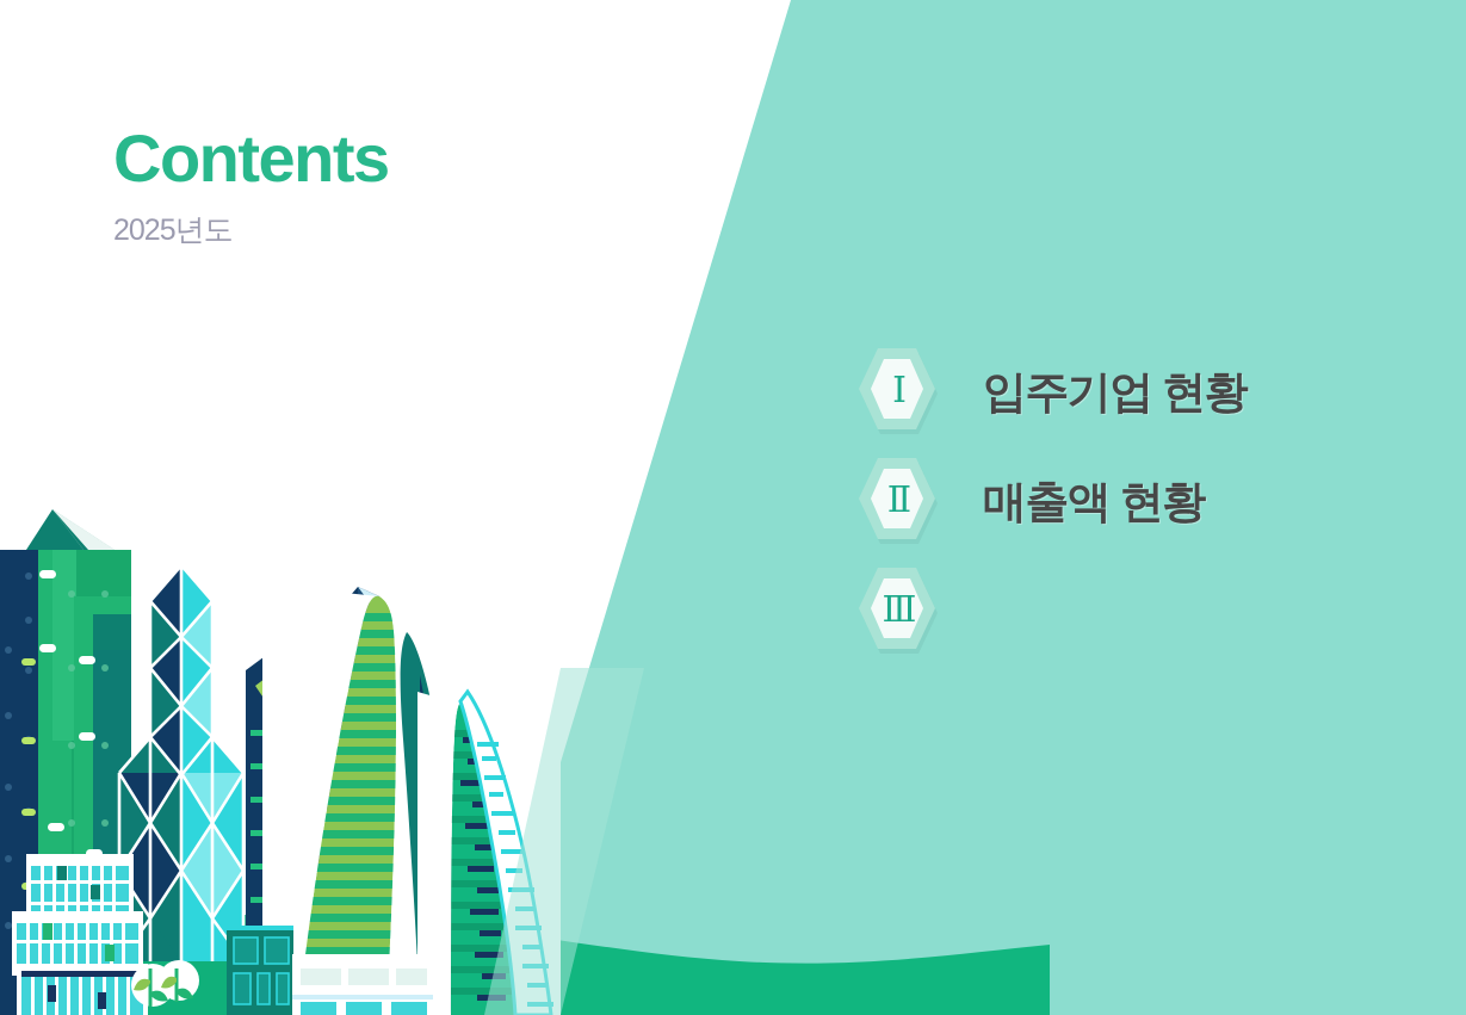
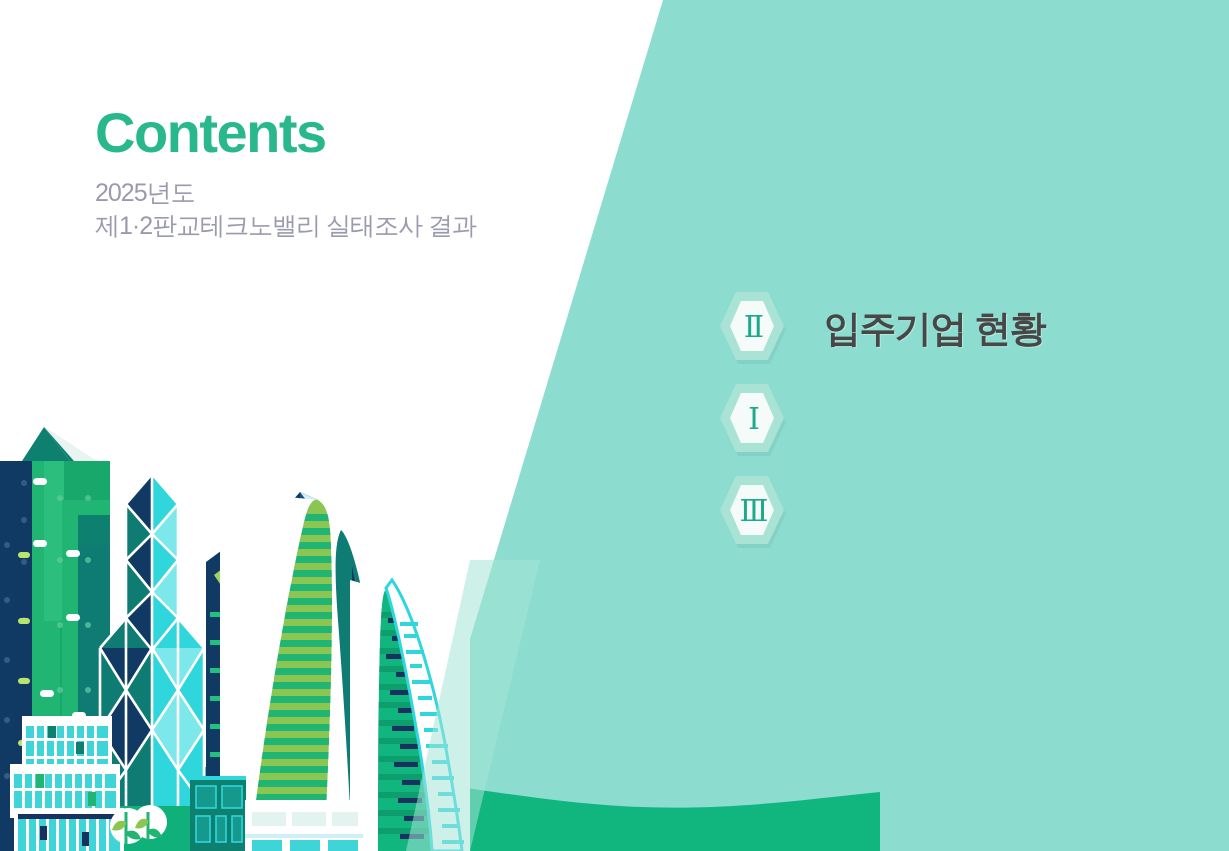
  Contents
  2025년도
+ 제1·2판교테크노밸리 실태조사 결과
- Ⅰ
+ Ⅱ
  입주기업 현황
- Ⅱ
+ Ⅰ
- 매출액 현황
  Ⅲ
